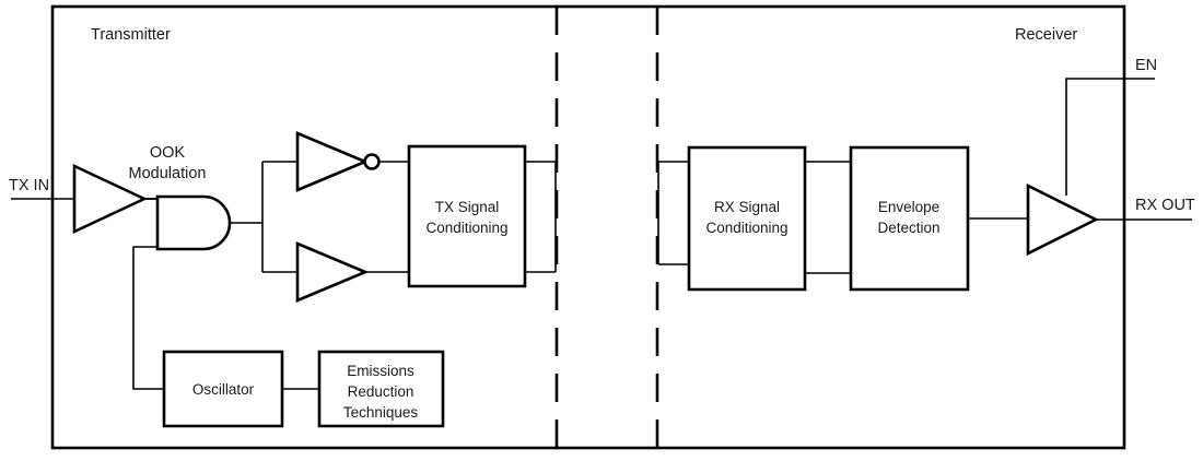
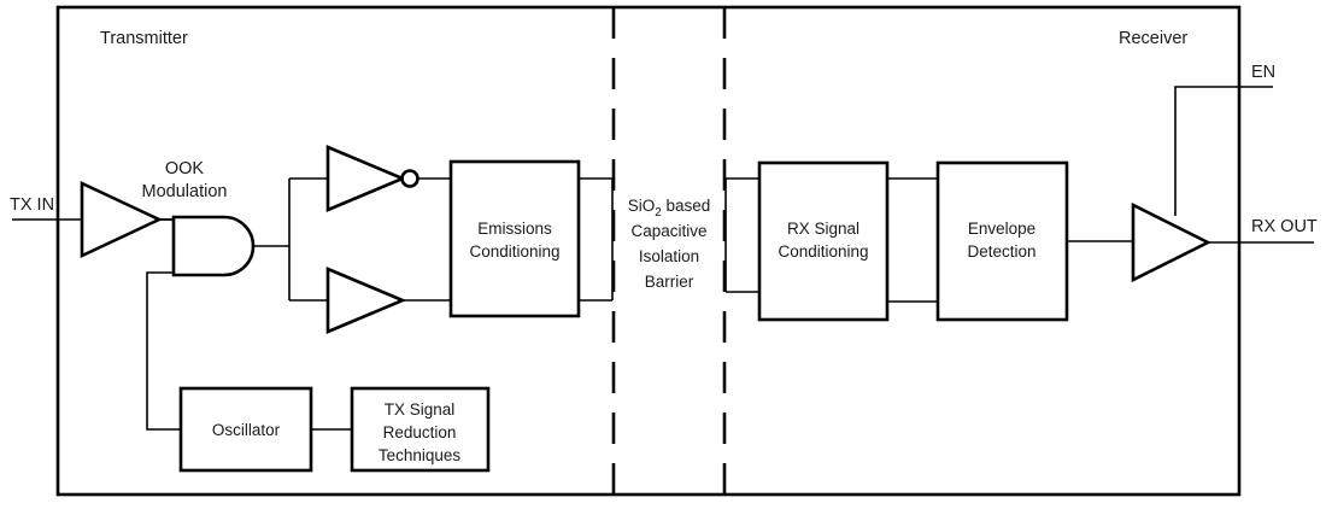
  Transmitter
  Receiver
+ SiO2 based
+ Capacitive
+ Isolation
+ Barrier
  TX IN
  OOK
  Modulation
- TX Signal
+ Emissions
  Conditioning
  RX Signal
  Conditioning
  Envelope
  Detection
  EN
  RX OUT
  Oscillator
- Emissions
+ TX Signal
  Reduction
  Techniques
